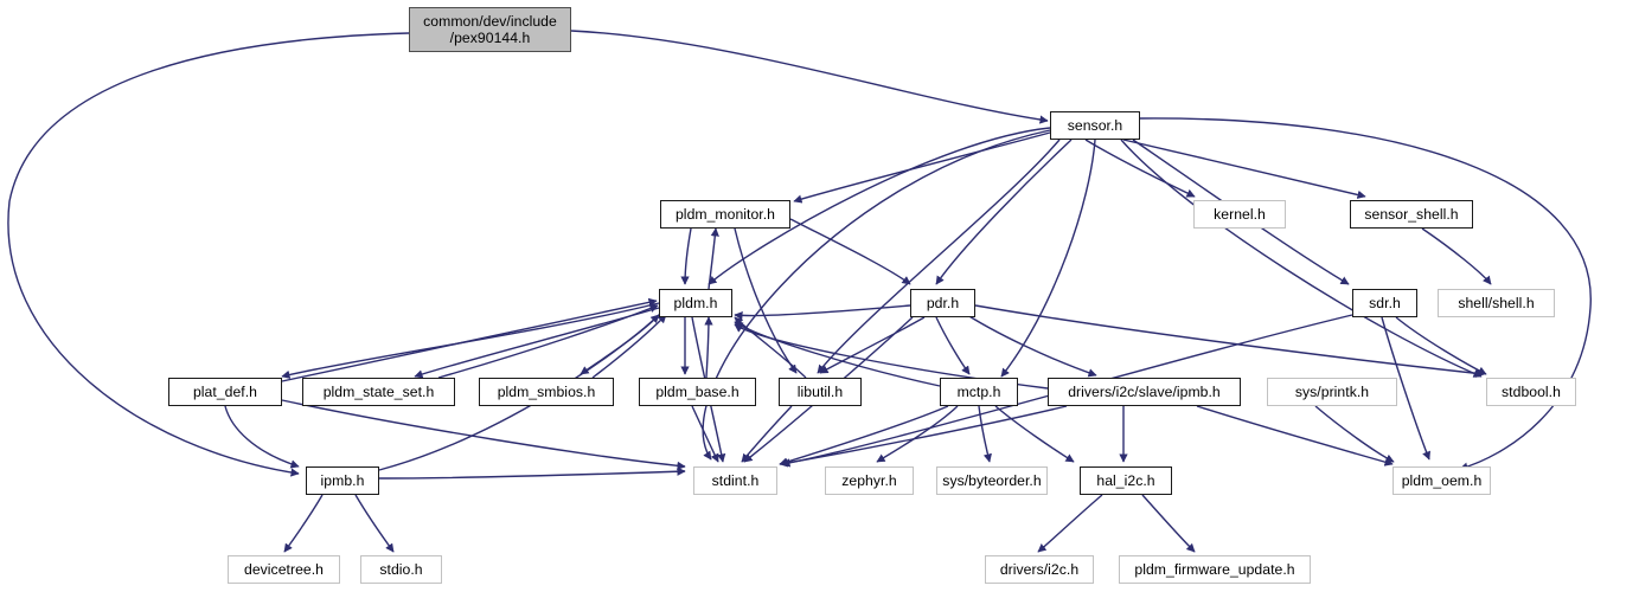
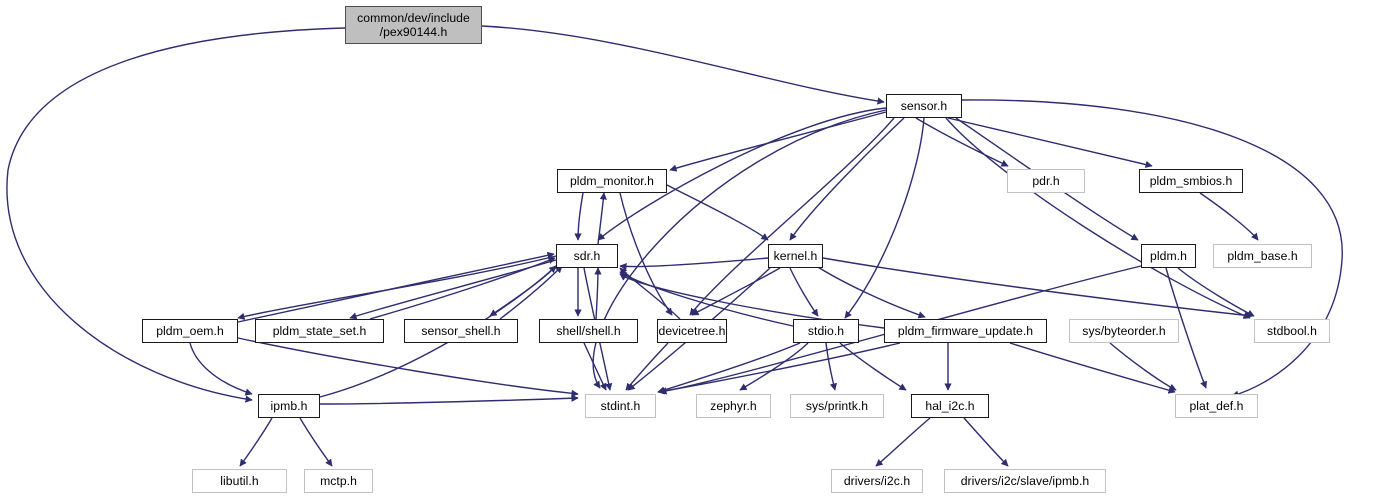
  common/dev/include
  /pex90144.h
  sensor.h
  pldm_monitor.h
- kernel.h
+ pdr.h
- sensor_shell.h
+ pldm_smbios.h
- pldm.h
+ sdr.h
- pdr.h
+ kernel.h
- sdr.h
+ pldm.h
- shell/shell.h
+ pldm_base.h
- plat_def.h
+ pldm_oem.h
  pldm_state_set.h
- pldm_smbios.h
+ sensor_shell.h
- pldm_base.h
+ shell/shell.h
- libutil.h
+ devicetree.h
- mctp.h
+ stdio.h
- drivers/i2c/slave/ipmb.h
+ pldm_firmware_update.h
- sys/printk.h
+ sys/byteorder.h
  stdbool.h
  ipmb.h
  stdint.h
  zephyr.h
- sys/byteorder.h
+ sys/printk.h
  hal_i2c.h
- pldm_oem.h
+ plat_def.h
- devicetree.h
+ libutil.h
- stdio.h
+ mctp.h
  drivers/i2c.h
- pldm_firmware_update.h
+ drivers/i2c/slave/ipmb.h
